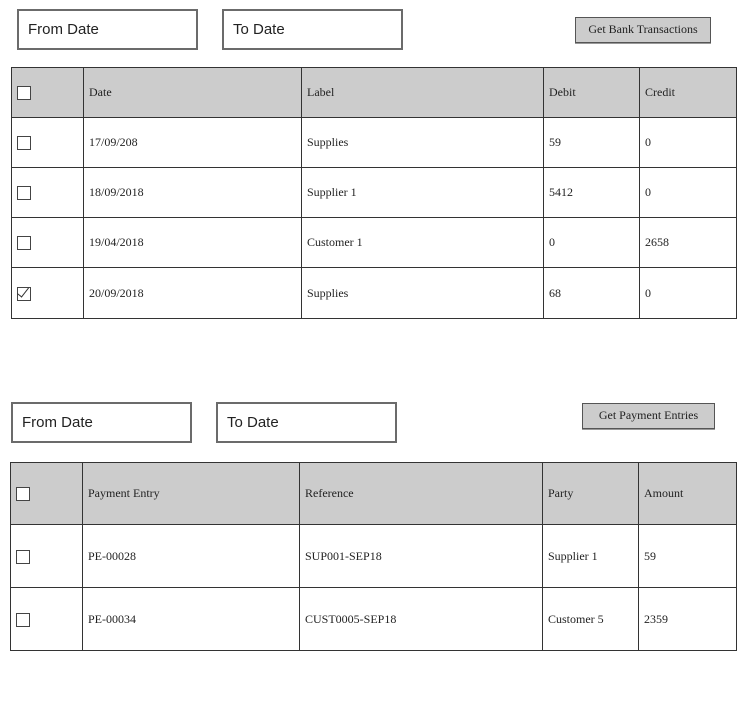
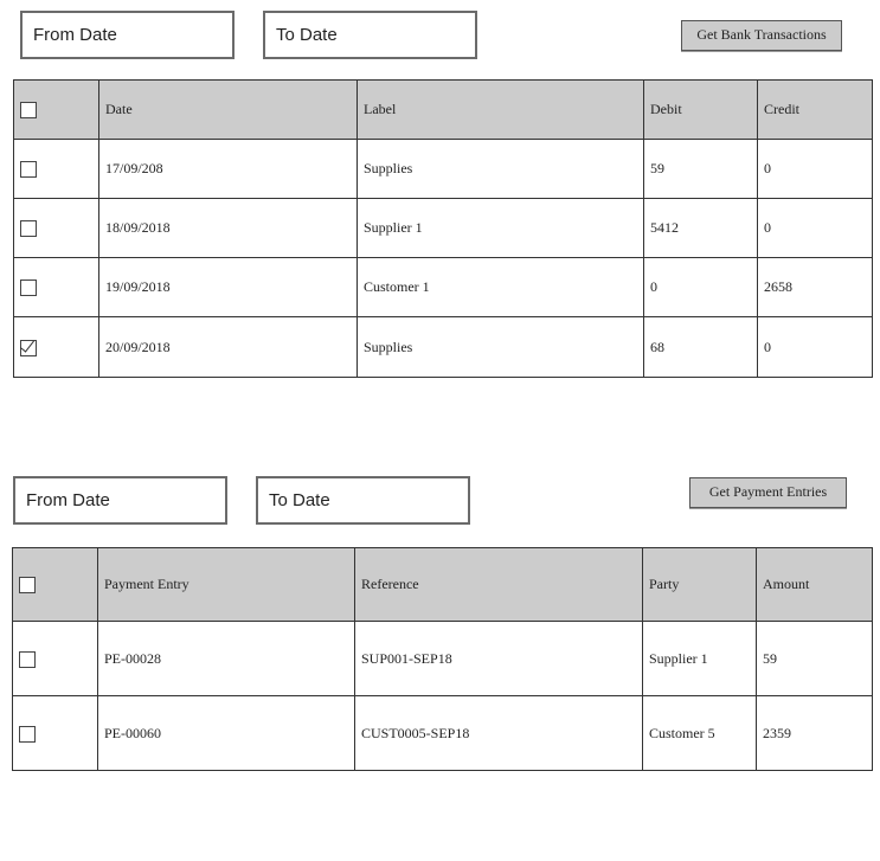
  From Date
  To Date
  Get Bank Transactions
  	Date	Label	Debit	Credit
  	17/09/208	Supplies	59	0
  	18/09/2018	Supplier 1	5412	0
- 	19/04/2018	Customer 1	0	2658
+ 	19/09/2018	Customer 1	0	2658
  	20/09/2018	Supplies	68	0
  From Date
  To Date
  Get Payment Entries
  	Payment Entry	Reference	Party	Amount
  	PE-00028	SUP001-SEP18	Supplier 1	59
- 	PE-00034	CUST0005-SEP18	Customer 5	2359
+ 	PE-00060	CUST0005-SEP18	Customer 5	2359
